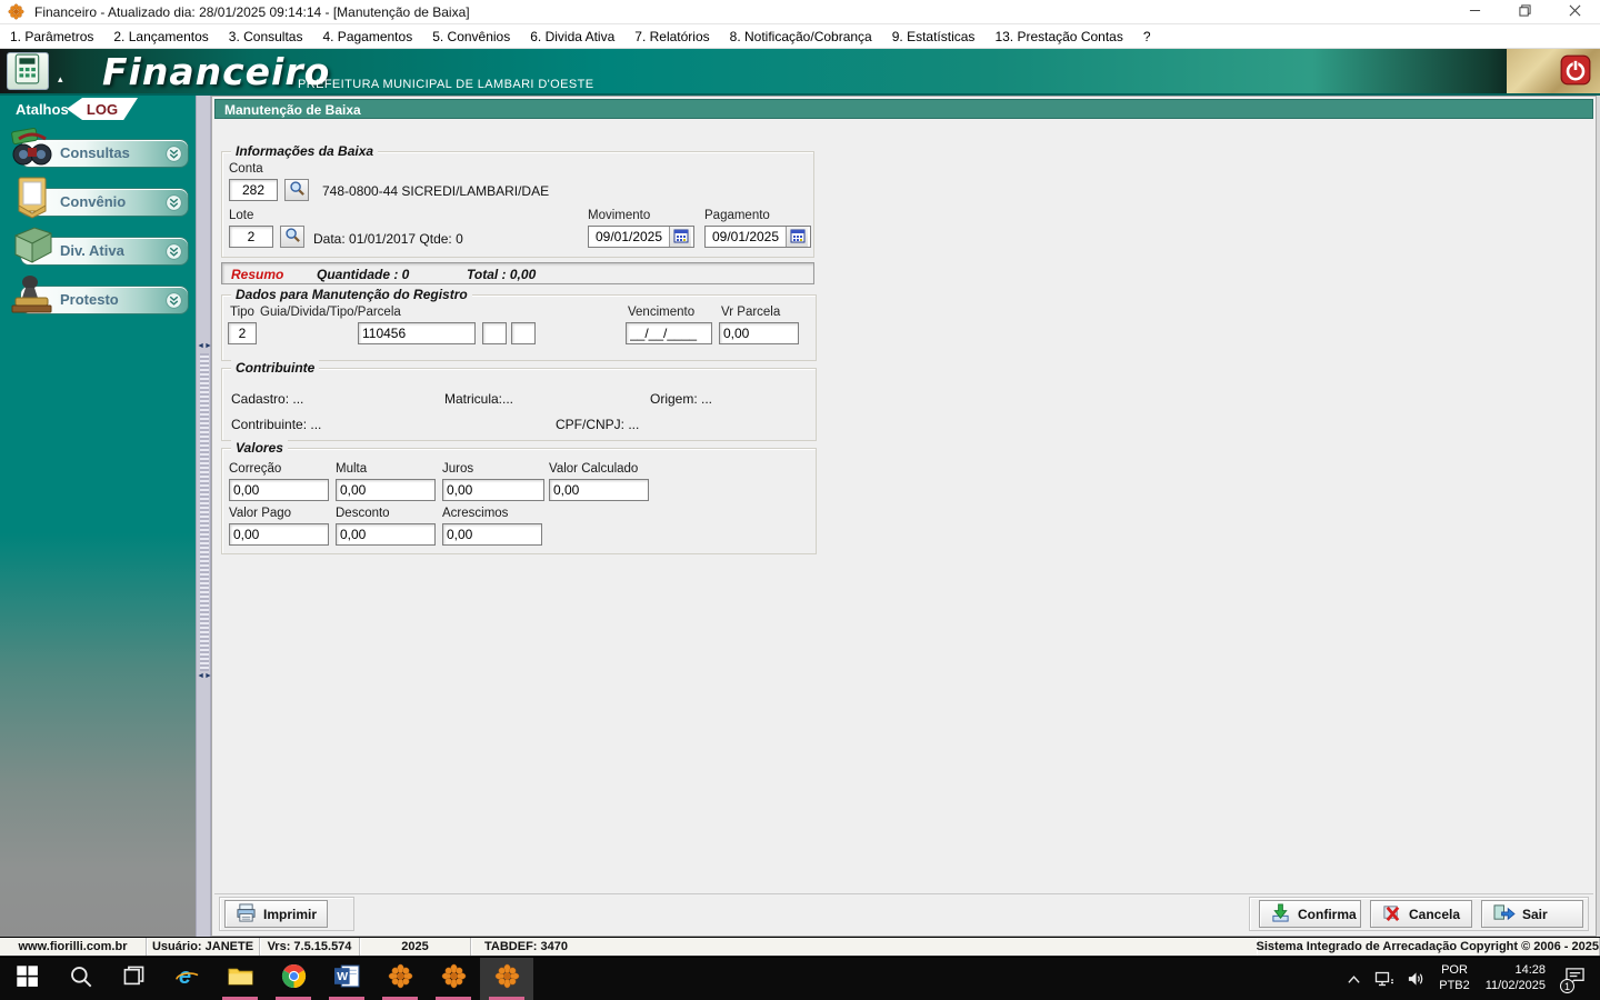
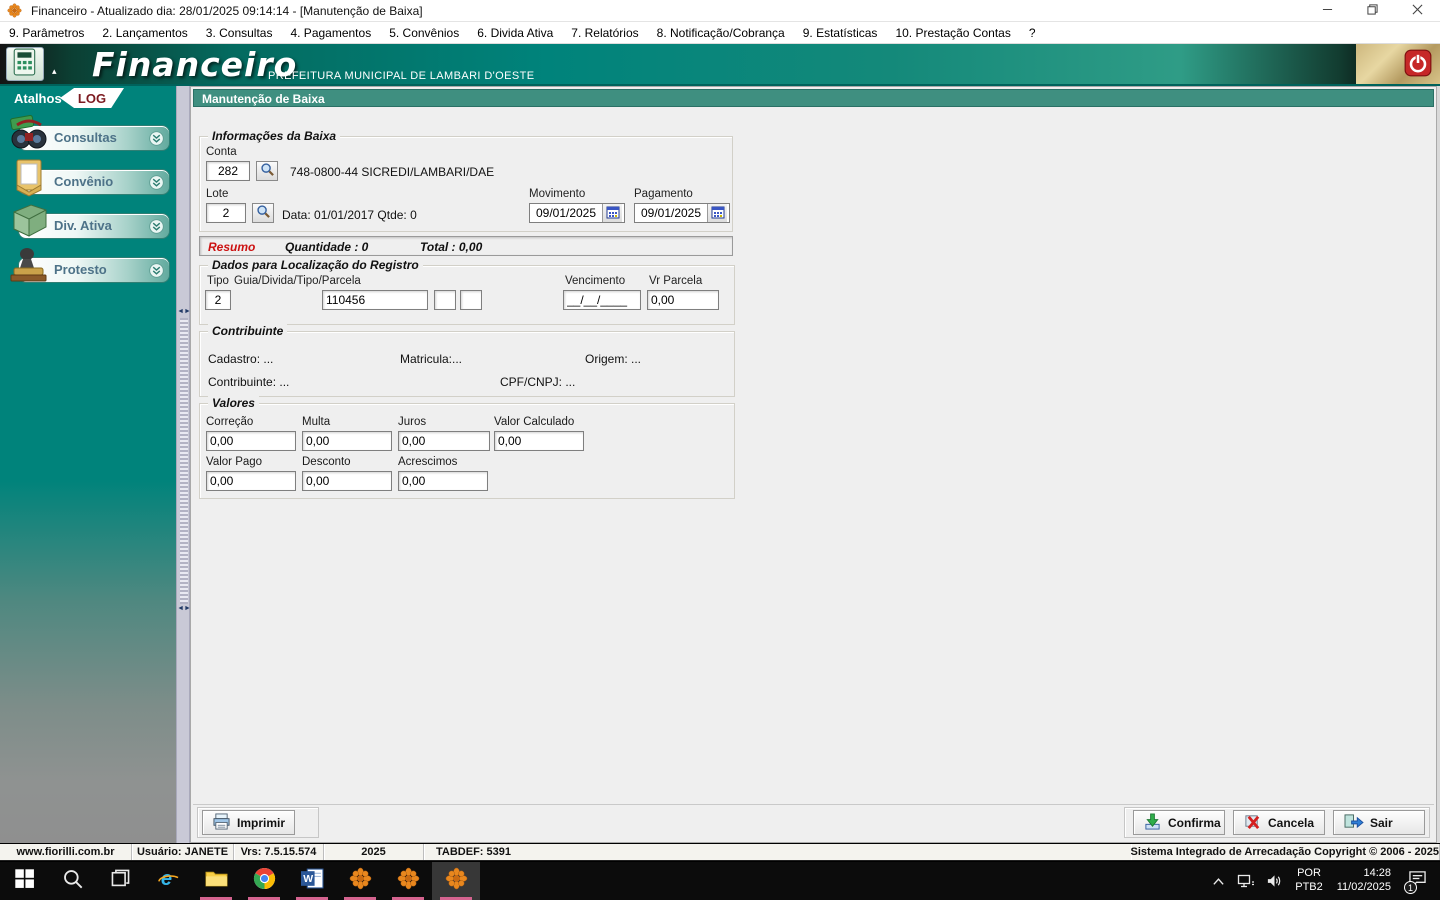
  Financeiro - Atualizado dia: 28/01/2025 09:14:14 - [Manutenção de Baixa]
- 1. Parâmetros
+ 9. Parâmetros
  2. Lançamentos
  3. Consultas
  4. Pagamentos
  5. Convênios
  6. Divida Ativa
  7. Relatórios
  8. Notificação/Cobrança
  9. Estatísticas
- 13. Prestação Contas
+ 10. Prestação Contas
  ?
  ▴
  Financeiro
  PREFEITURA MUNICIPAL DE LAMBARI D'OESTE
  Atalhos
  LOG
  Consultas
  Convênio
  Div. Ativa
  Protesto
  Manutenção de Baixa
  Informações da Baixa
  Conta
  282
  748-0800-44 SICREDI/LAMBARI/DAE
  Lote
  2
  Data: 01/01/2017 Qtde: 0
  Movimento
  09/01/2025
  Pagamento
  09/01/2025
  Resumo
  Quantidade : 0
  Total : 0,00
- Dados para Manutenção do Registro
+ Dados para Localização do Registro
  Tipo
  Guia/Divida/Tipo/Parcela
  2
  110456
  Vencimento
  __/__/____
  Vr Parcela
  0,00
  Contribuinte
  Cadastro: ...
  Matricula:...
  Origem: ...
  Contribuinte: ...
  CPF/CNPJ: ...
  Valores
  Correção
  0,00
  Multa
  0,00
  Juros
  0,00
  Valor Calculado
  0,00
  Valor Pago
  0,00
  Desconto
  0,00
  Acrescimos
  0,00
  Imprimir
  Confirma
  Cancela
  Sair
  www.fiorilli.com.br
  Usuário: JANETE
  Vrs: 7.5.15.574
  2025
- TABDEF: 3470
+ TABDEF: 5391
  Sistema Integrado de Arrecadação Copyright © 2006 - 2025
  e
  W
  POR
  PTB2
  14:28
  11/02/2025
  1
